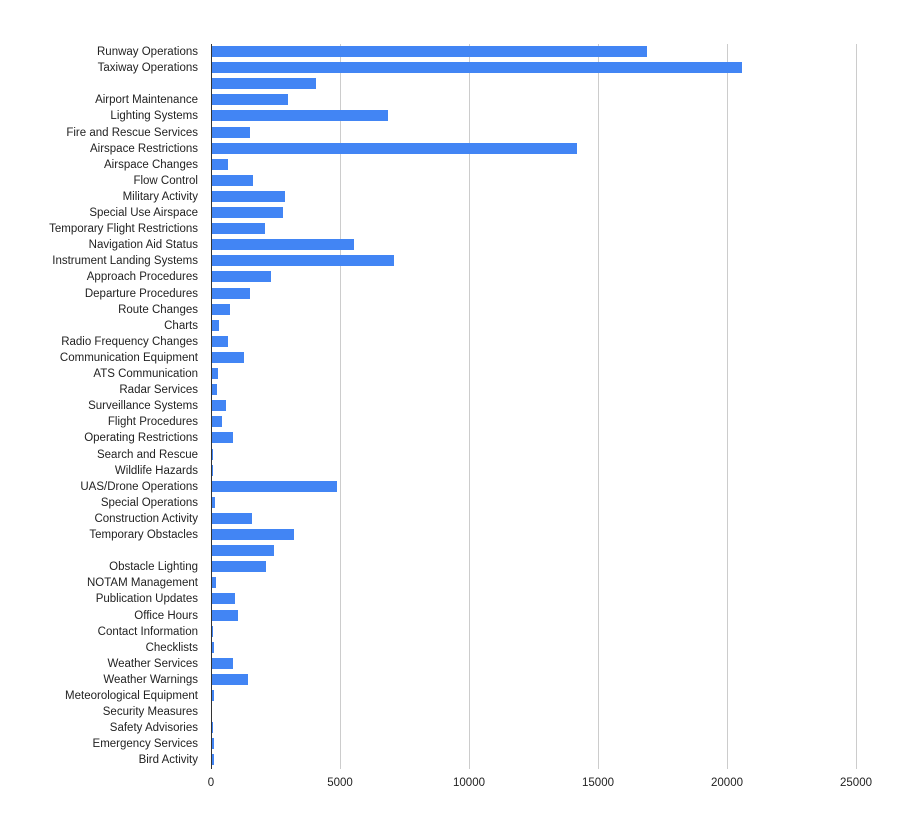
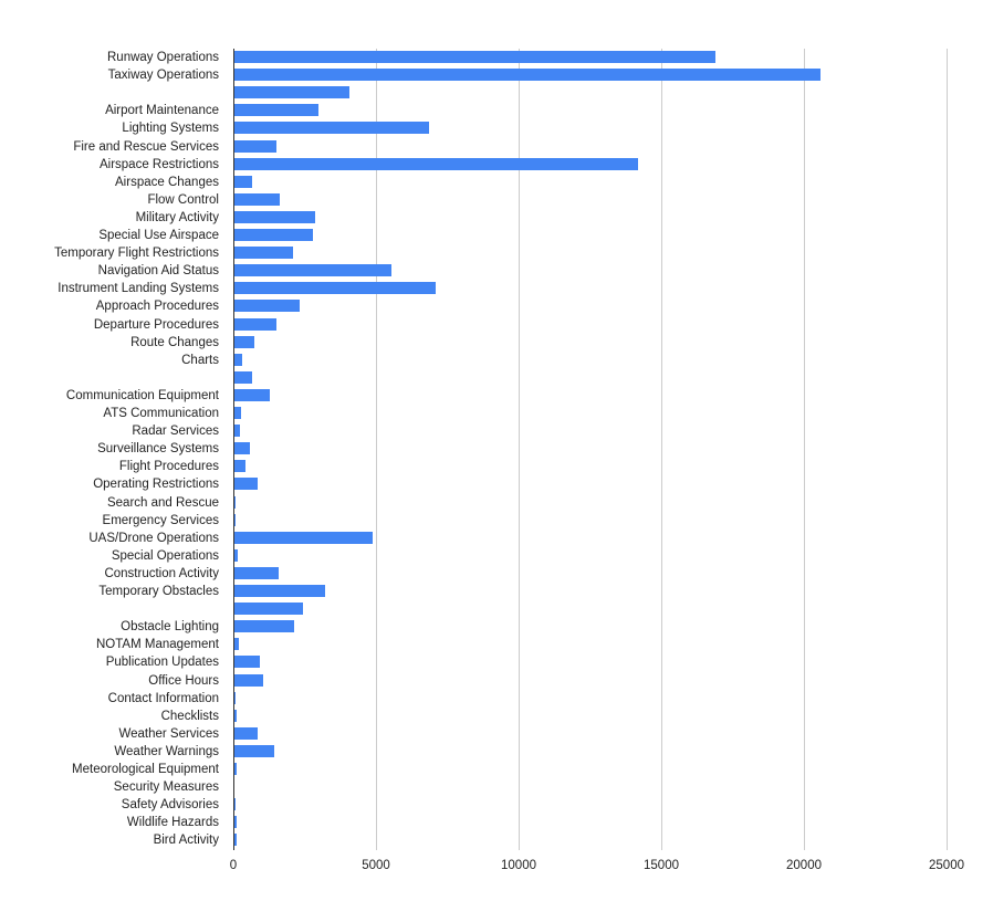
  Runway Operations
  Taxiway Operations
  Airport Maintenance
  Lighting Systems
  Fire and Rescue Services
  Airspace Restrictions
  Airspace Changes
  Flow Control
  Military Activity
  Special Use Airspace
  Temporary Flight Restrictions
  Navigation Aid Status
  Instrument Landing Systems
  Approach Procedures
  Departure Procedures
  Route Changes
  Charts
- Radio Frequency Changes
  Communication Equipment
  ATS Communication
  Radar Services
  Surveillance Systems
  Flight Procedures
  Operating Restrictions
  Search and Rescue
- Wildlife Hazards
+ Emergency Services
  UAS/Drone Operations
  Special Operations
  Construction Activity
  Temporary Obstacles
  Obstacle Lighting
  NOTAM Management
  Publication Updates
  Office Hours
  Contact Information
  Checklists
  Weather Services
  Weather Warnings
  Meteorological Equipment
  Security Measures
  Safety Advisories
- Emergency Services
+ Wildlife Hazards
  Bird Activity
  0
  5000
  10000
  15000
  20000
  25000
